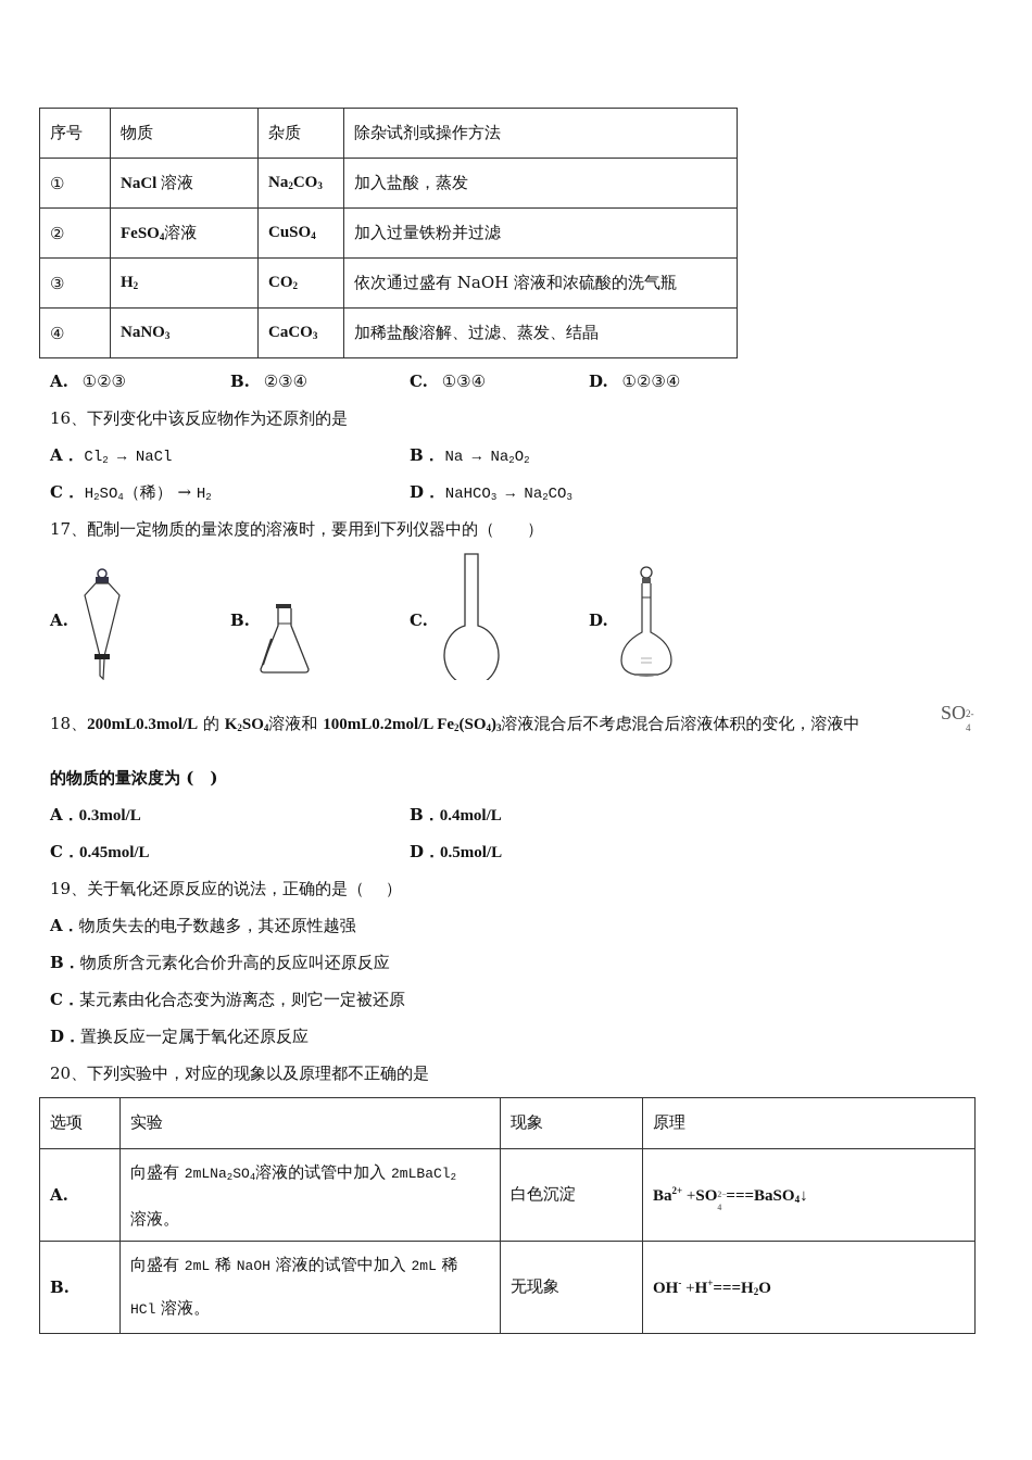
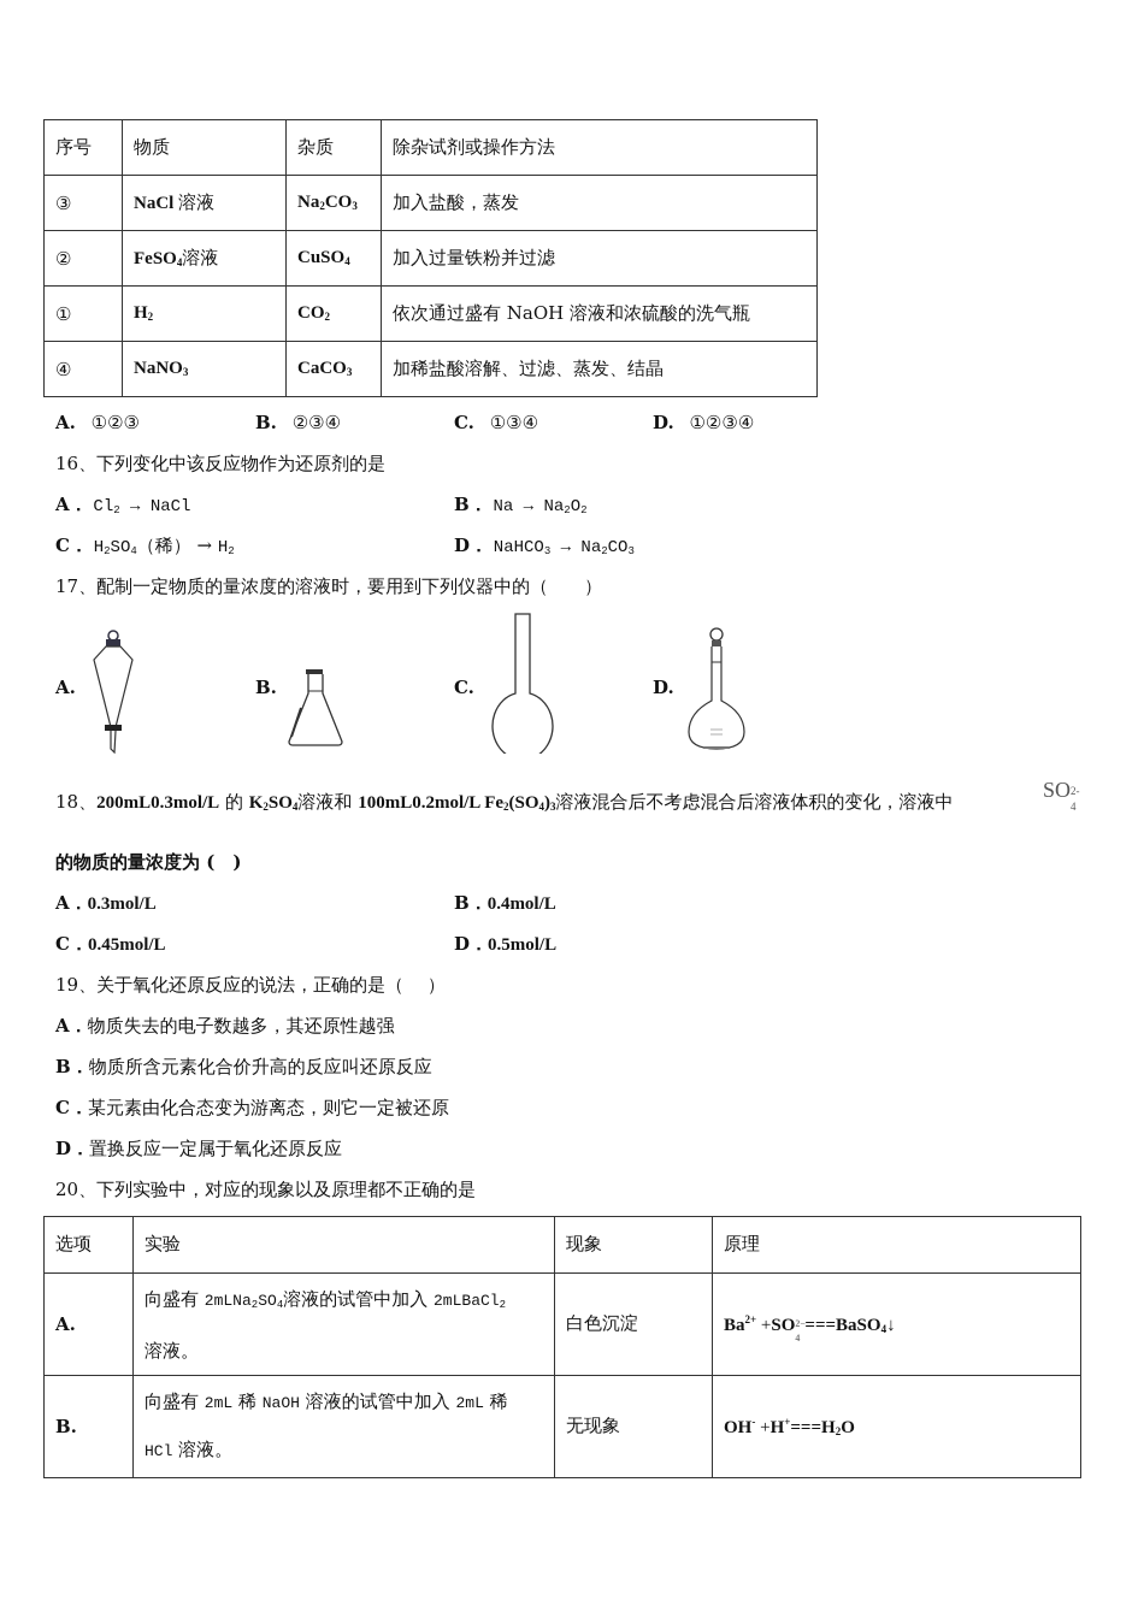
  序号	物质	杂质	除杂试剂或操作方法
- ①	NaCl 溶液	Na2CO3	加入盐酸，蒸发
+ ③	NaCl 溶液	Na2CO3	加入盐酸，蒸发
  ②	FeSO4溶液	CuSO4	加入过量铁粉并过滤
- ③	H2	CO2	依次通过盛有 NaOH 溶液和浓硫酸的洗气瓶
+ ①	H2	CO2	依次通过盛有 NaOH 溶液和浓硫酸的洗气瓶
  ④	NaNO3	CaCO3	加稀盐酸溶解、过滤、蒸发、结晶
  A. ①②③
  B. ②③④
  C. ①③④
  D. ①②③④
  16、下列变化中该反应物作为还原剂的是
  A． Cl2 → NaCl
  B． Na → Na2O2
  C． H2SO4（稀） → H2
  D． NaHCO3 → Na2CO3
  17、配制一定物质的量浓度的溶液时，要用到下列仪器中的（ ）
  A.
  B.
  C.
  D.
  18、200mL0.3mol/L 的 K2SO4溶液和 100mL0.2mol/L Fe2(SO4)3溶液混合后不考虑混合后溶液体积的变化，溶液中
  SO
  2-
  4
  的物质的量浓度为 ( )
  A．0.3mol/L
  B．0.4mol/L
  C．0.45mol/L
  D．0.5mol/L
  19、关于氧化还原反应的说法，正确的是（ ）
  A．物质失去的电子数越多，其还原性越强
  B．物质所含元素化合价升高的反应叫还原反应
  C．某元素由化合态变为游离态，则它一定被还原
  D．置换反应一定属于氧化还原反应
  20、下列实验中，对应的现象以及原理都不正确的是
  选项	实验	现象	原理
  A.	向盛有 2mLNa2SO4溶液的试管中加入 2mLBaCl2溶液。	白色沉淀	Ba2+ +SO2−4===BaSO4↓
  B.	向盛有 2mL 稀 NaOH 溶液的试管中加入 2mL 稀HCl 溶液。	无现象	OH- +H+===H2O
